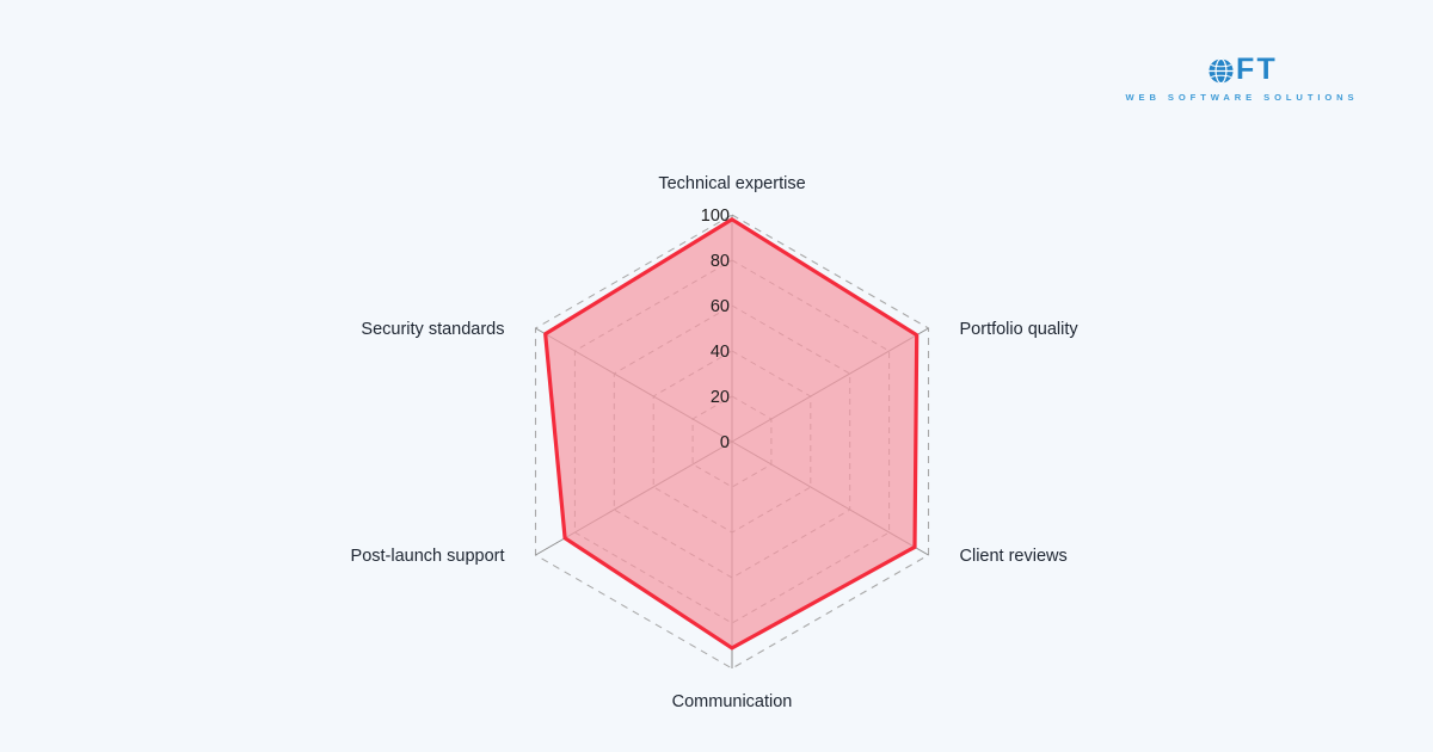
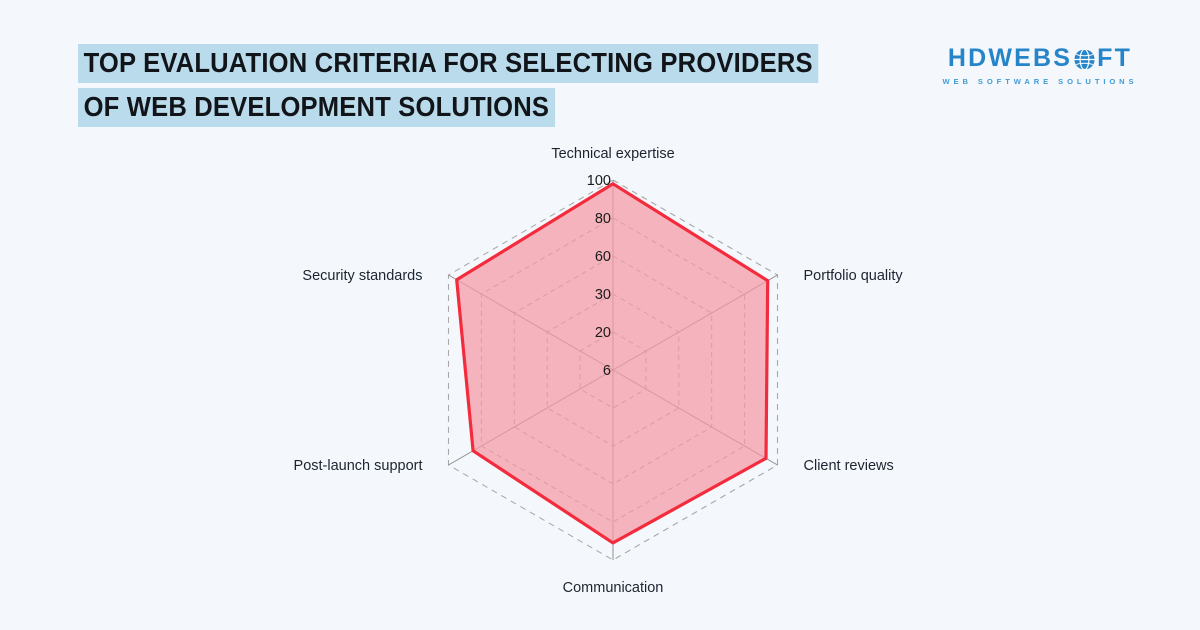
+ TOP EVALUATION CRITERIA FOR SELECTING PROVIDERS
+ OF WEB DEVELOPMENT SOLUTIONS
+ HDWEBS
  FT
  WEB SOFTWARE SOLUTIONS
- 0
+ 6
  20
- 40
+ 30
  60
  80
  100
  Technical expertise
  Portfolio quality
  Client reviews
  Communication
  Post-launch support
  Security standards
